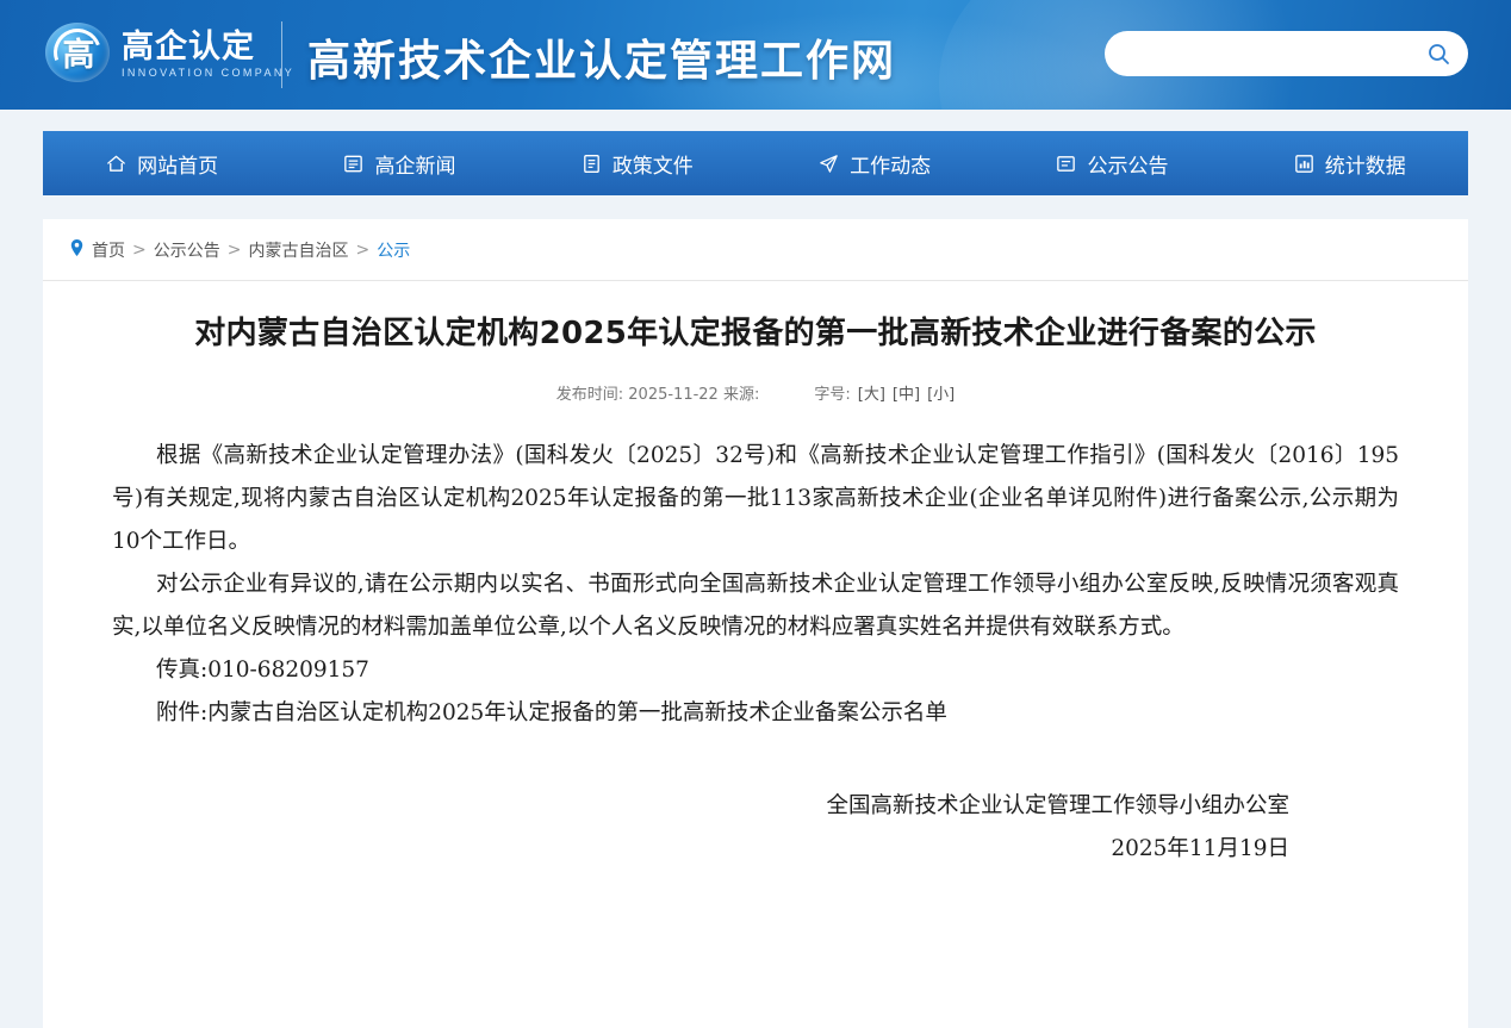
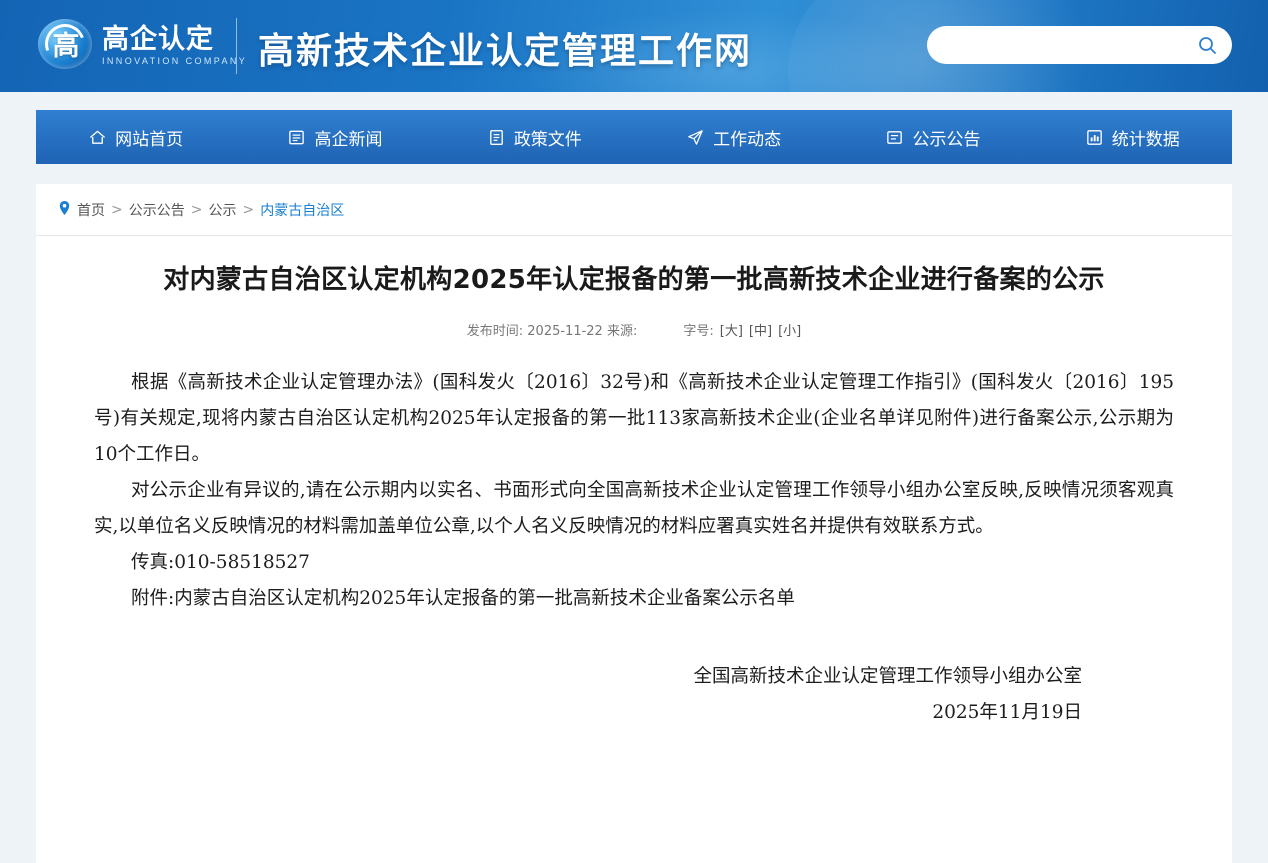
  高
  高企认定
  INNOVATION COMPANY
  高新技术企业认定管理工作网
  网站首页
  高企新闻
  政策文件
  工作动态
  公示公告
  统计数据
  首页
  >
  公示公告
  >
- 内蒙古自治区
+ 公示
  >
- 公示
+ 内蒙古自治区
  对内蒙古自治区认定机构2025年认定报备的第一批高新技术企业进行备案的公示
  发布时间: 2025-11-22 来源:
  字号:
  [大]
  [中]
  [小]
- 根据《高新技术企业认定管理办法》(国科发火〔2025〕32号)和《高新技术企业认定管理工作指引》(国科发火〔2016〕195号)有关规定,现将内蒙古自治区认定机构2025年认定报备的第一批113家高新技术企业(企业名单详见附件)进行备案公示,公示期为10个工作日。
+ 根据《高新技术企业认定管理办法》(国科发火〔2016〕32号)和《高新技术企业认定管理工作指引》(国科发火〔2016〕195号)有关规定,现将内蒙古自治区认定机构2025年认定报备的第一批113家高新技术企业(企业名单详见附件)进行备案公示,公示期为10个工作日。
  对公示企业有异议的,请在公示期内以实名、书面形式向全国高新技术企业认定管理工作领导小组办公室反映,反映情况须客观真实,以单位名义反映情况的材料需加盖单位公章,以个人名义反映情况的材料应署真实姓名并提供有效联系方式。
- 传真:010-68209157
+ 传真:010-58518527
  附件:内蒙古自治区认定机构2025年认定报备的第一批高新技术企业备案公示名单
  全国高新技术企业认定管理工作领导小组办公室
  2025年11月19日
